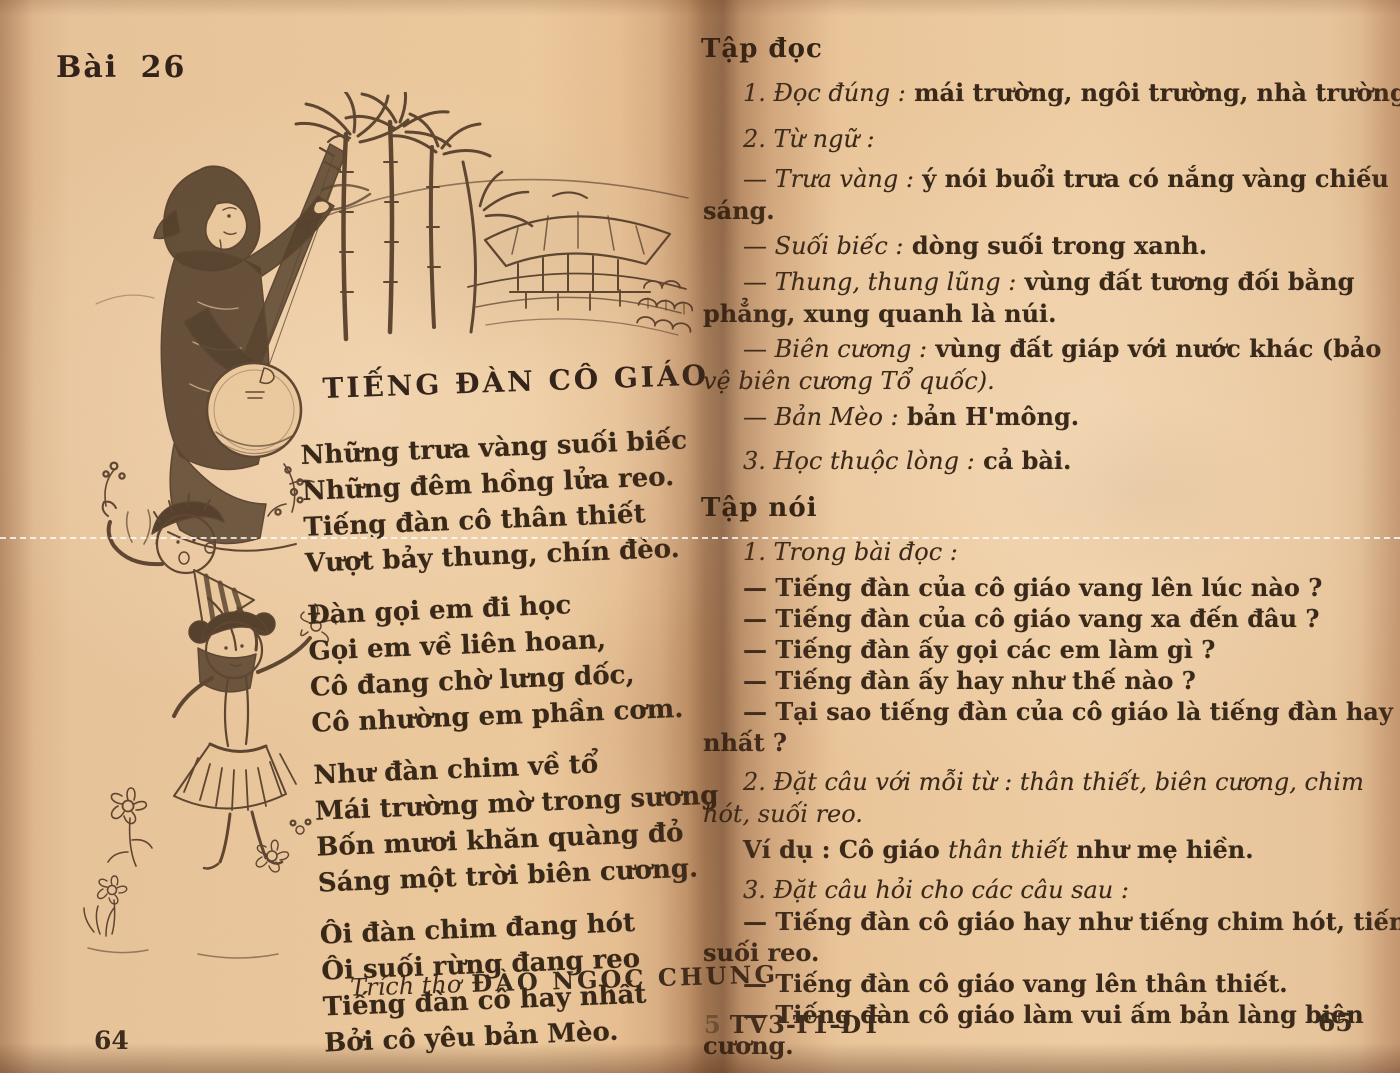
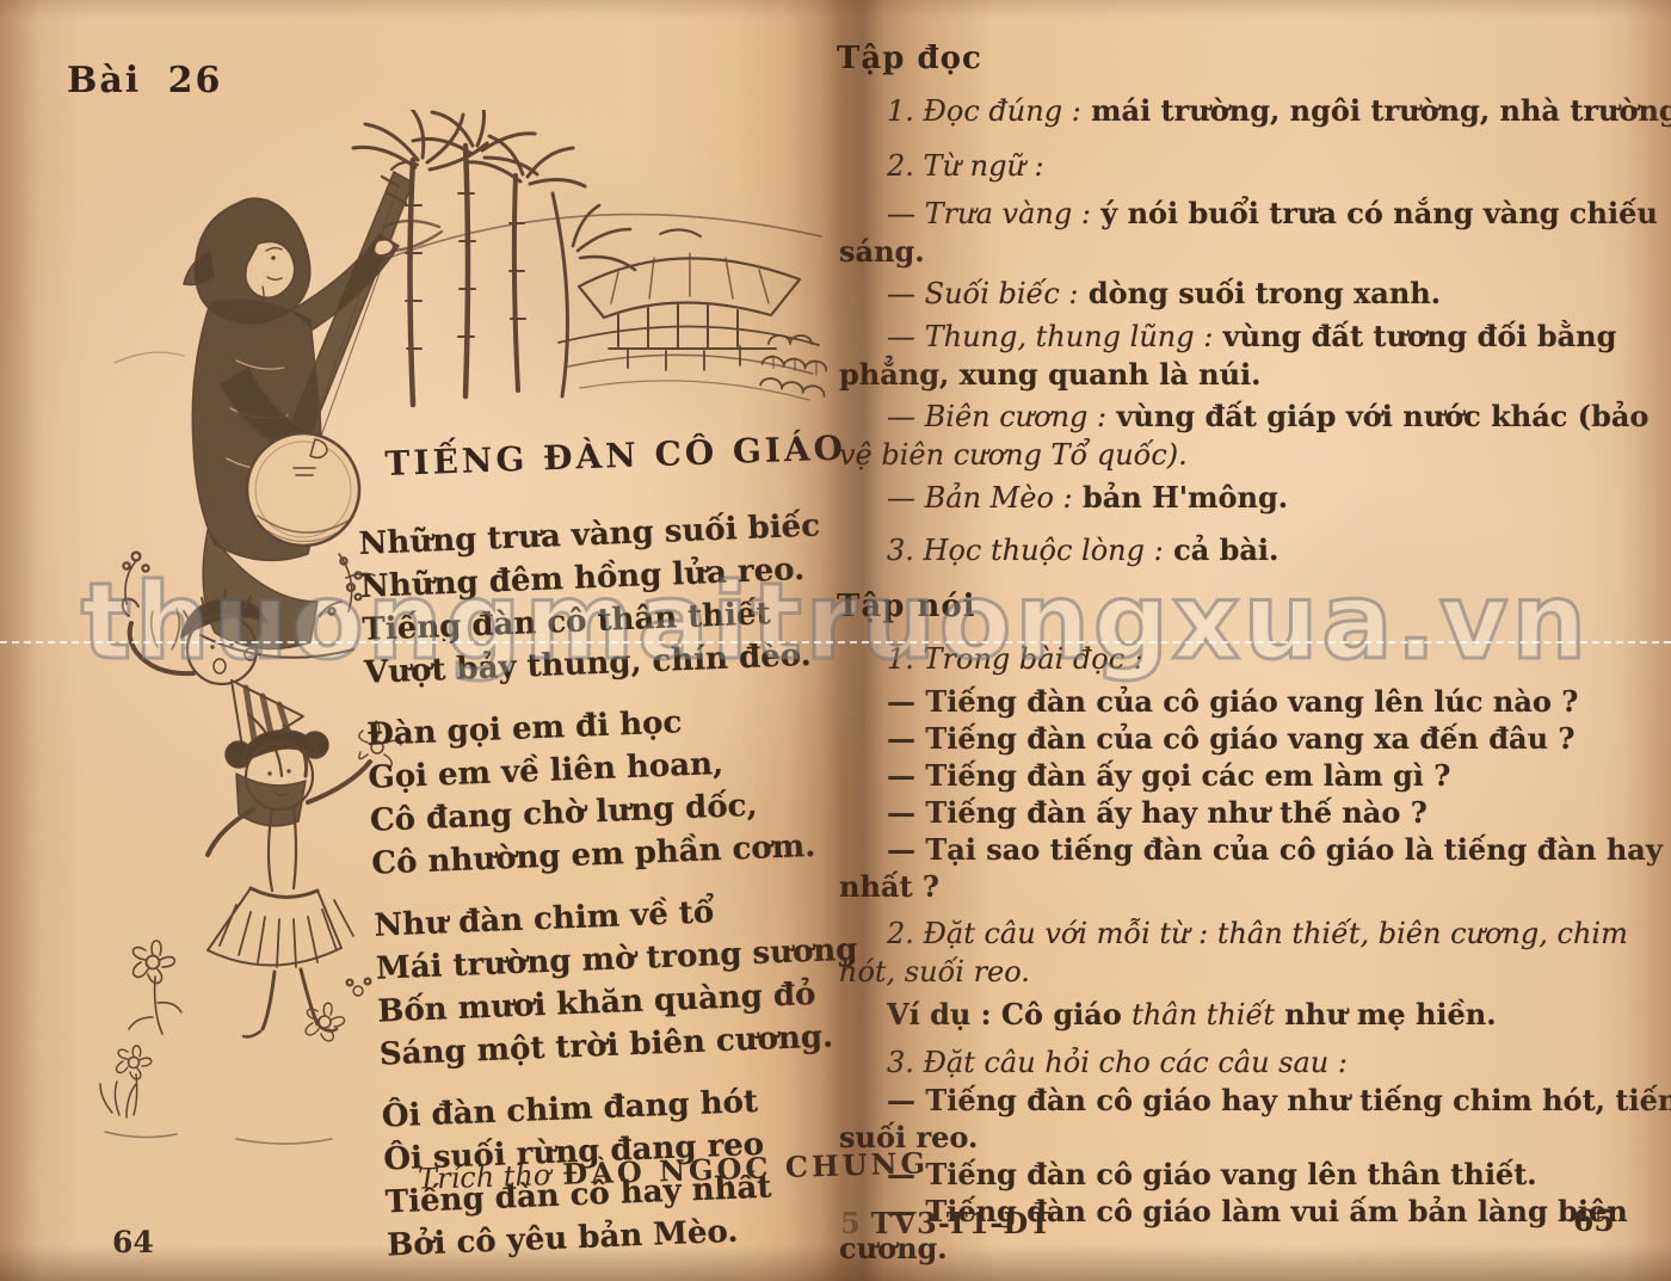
+ thuongmaitruongxua.vn
